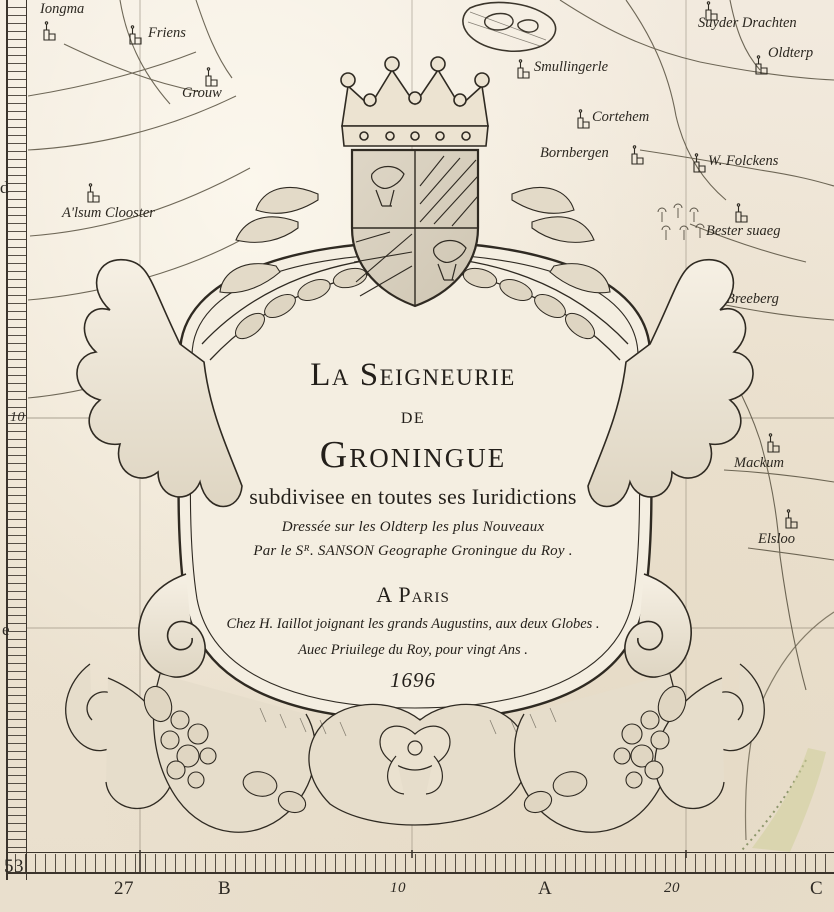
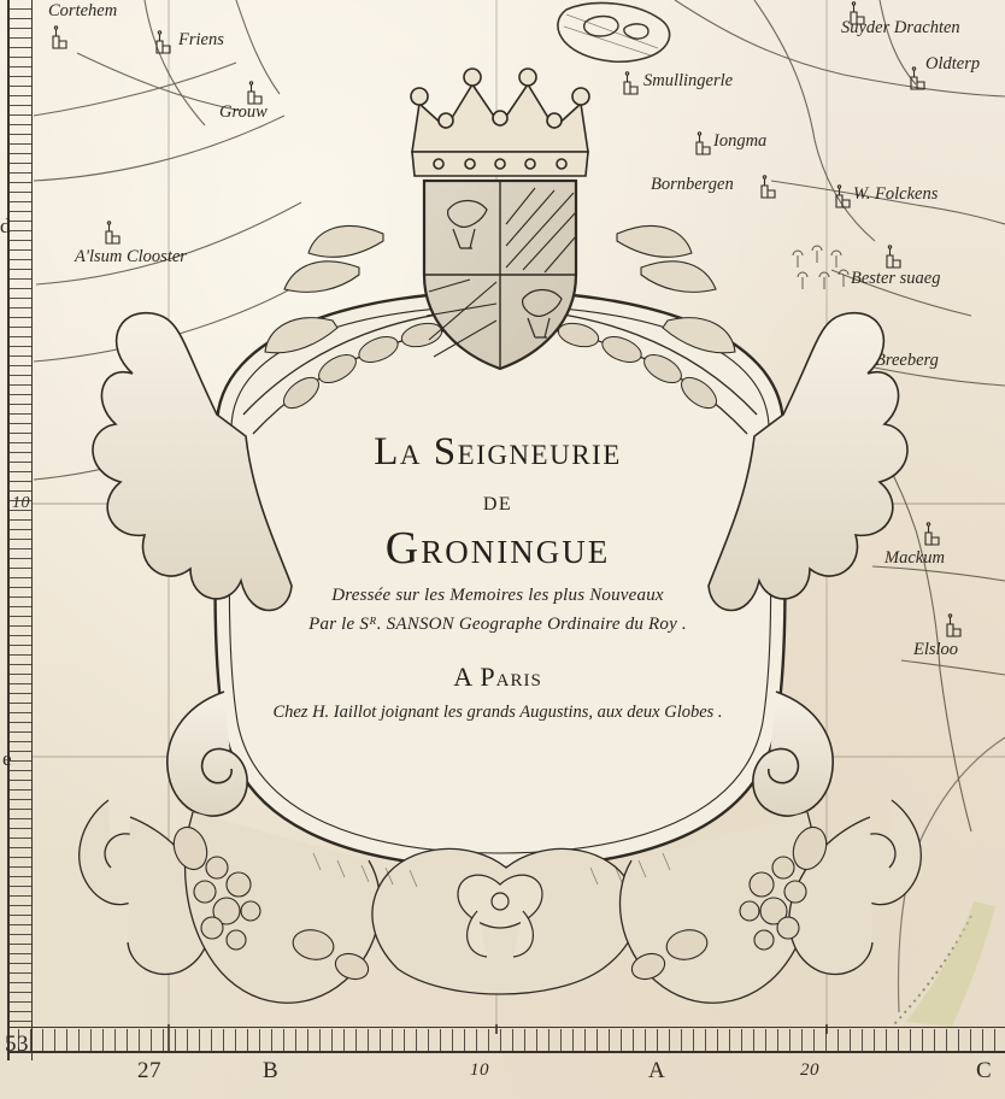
- Iongma
+ Cortehem
  Friens
  Grouw
  A'lsum Clooster
  Smullingerle
- Cortehem
+ Iongma
  Bornbergen
  Suyder Drachten
  Oldterp
  W. Folckens
  Bester suaeg
  Breeberg
  Mackum
  Elsloo
  La Seigneurie
  de
  Groningue
- subdivisee en toutes ses Iuridictions
- Dressée sur les Oldterp les plus Nouveaux
+ Dressée sur les Memoires les plus Nouveaux
- Par le Sᴿ. SANSON Geographe Groningue du Roy .
+ Par le Sᴿ. SANSON Geographe Ordinaire du Roy .
  A Paris
  Chez H. Iaillot joignant les grands Augustins, aux deux Globes .
- Auec Priuilege du Roy, pour vingt Ans .
- 1696
  d
  10
  e
  53
  27
  B
  10
  A
  20
  C
